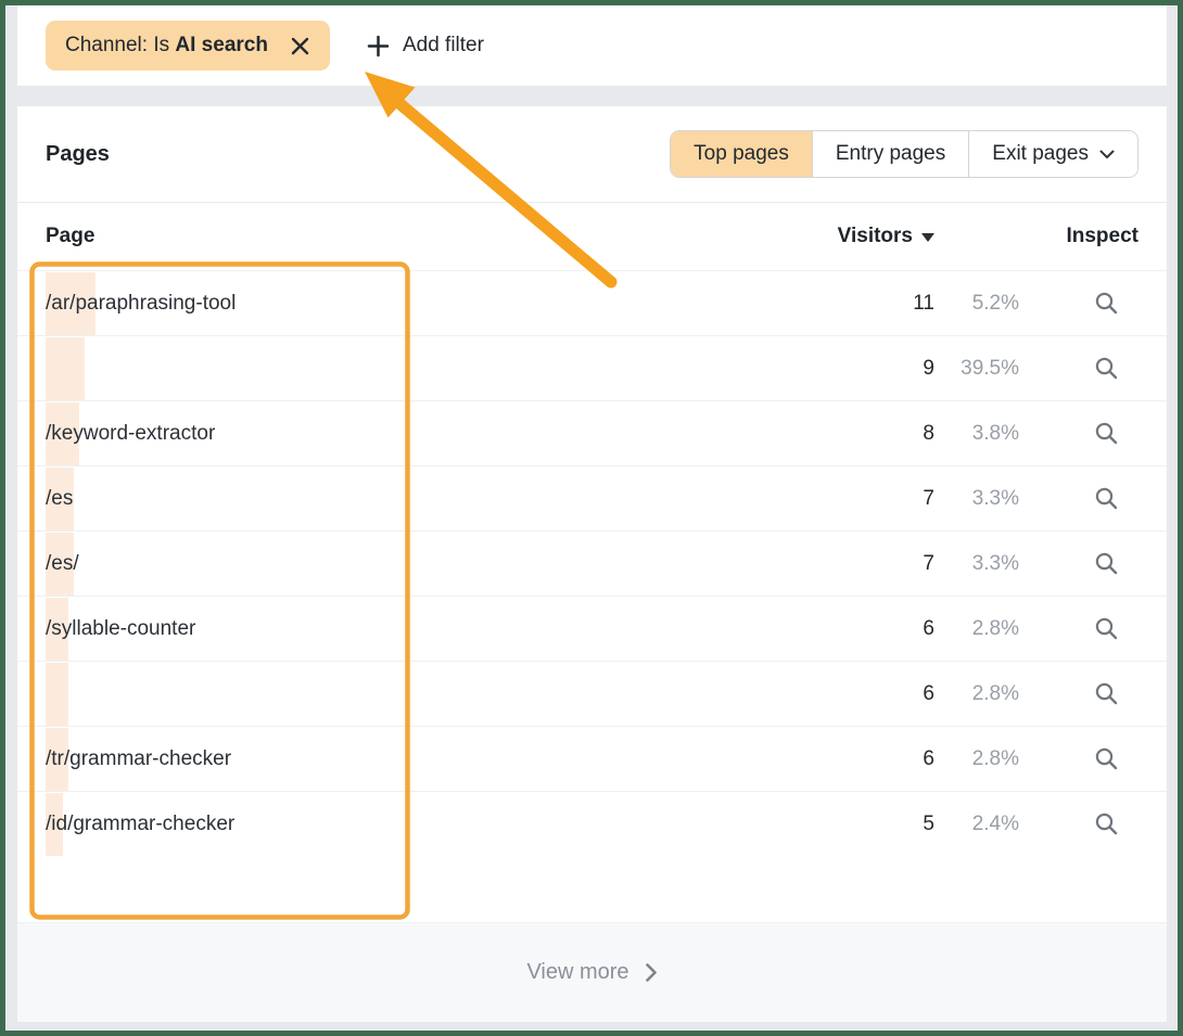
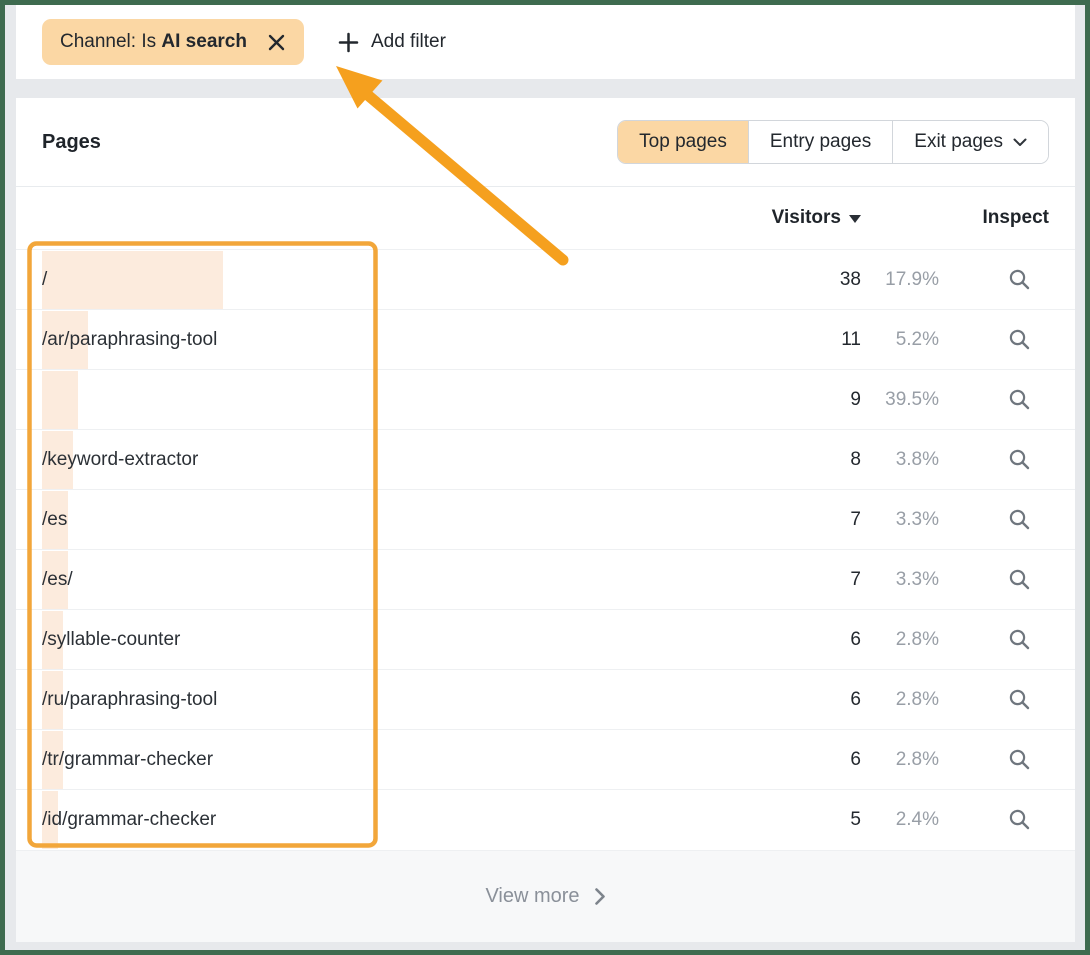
  Channel: Is AI search
  Add filter
  Pages
  Top pages
  Entry pages
  Exit pages
- Page
  Visitors
  Inspect
+ /
+ 38
+ 17.9%
  /ar/paraphrasing-tool
  11
  5.2%
  9
  39.5%
  /keyword-extractor
  8
  3.8%
  /es
  7
  3.3%
  /es/
  7
  3.3%
  /syllable-counter
  6
  2.8%
+ /ru/paraphrasing-tool
  6
  2.8%
  /tr/grammar-checker
  6
  2.8%
  /id/grammar-checker
  5
  2.4%
  View more
